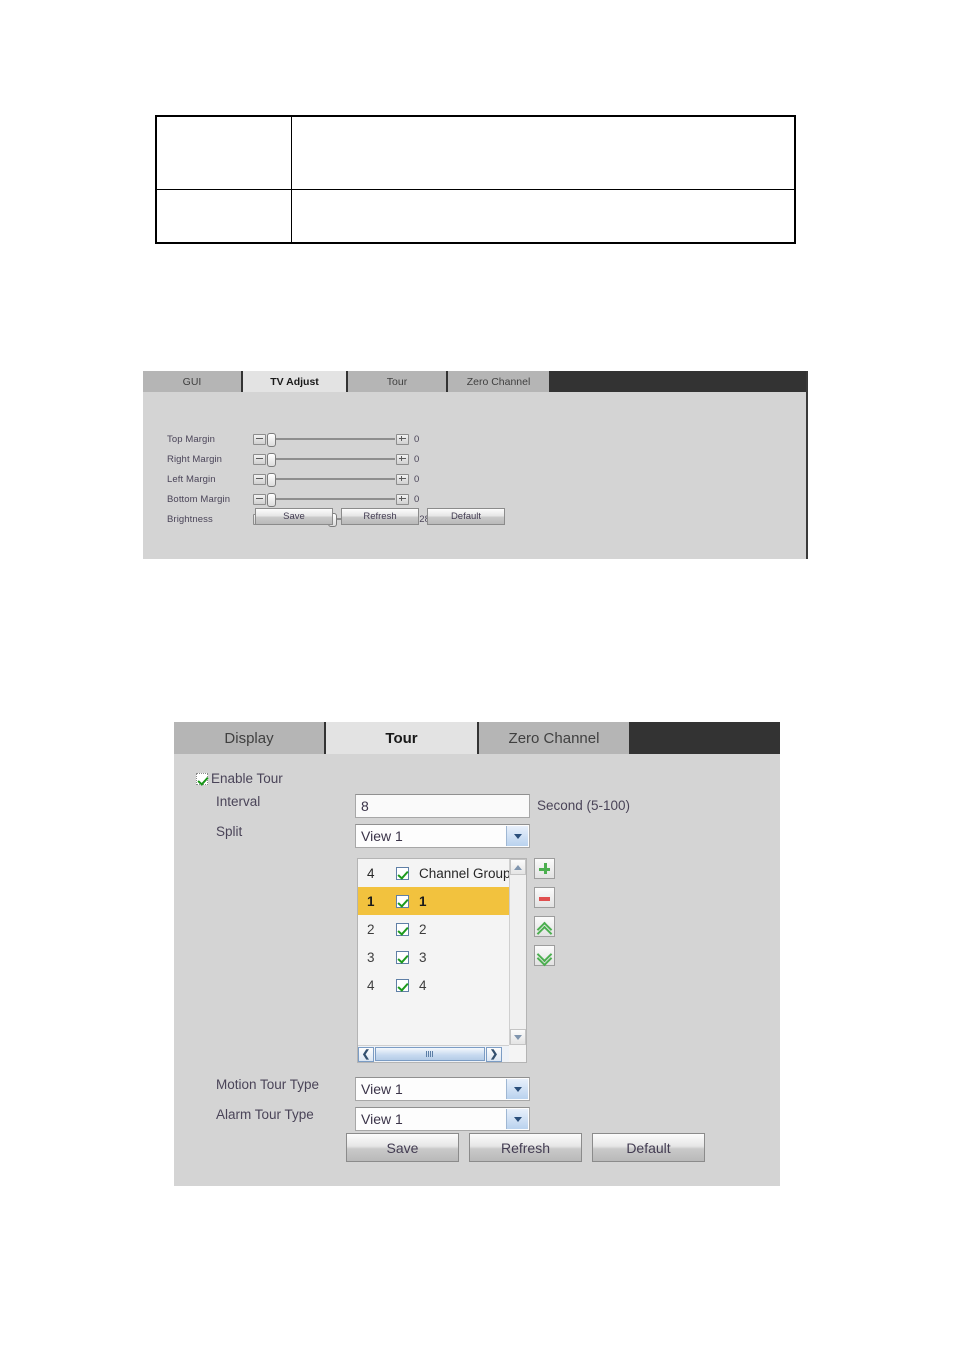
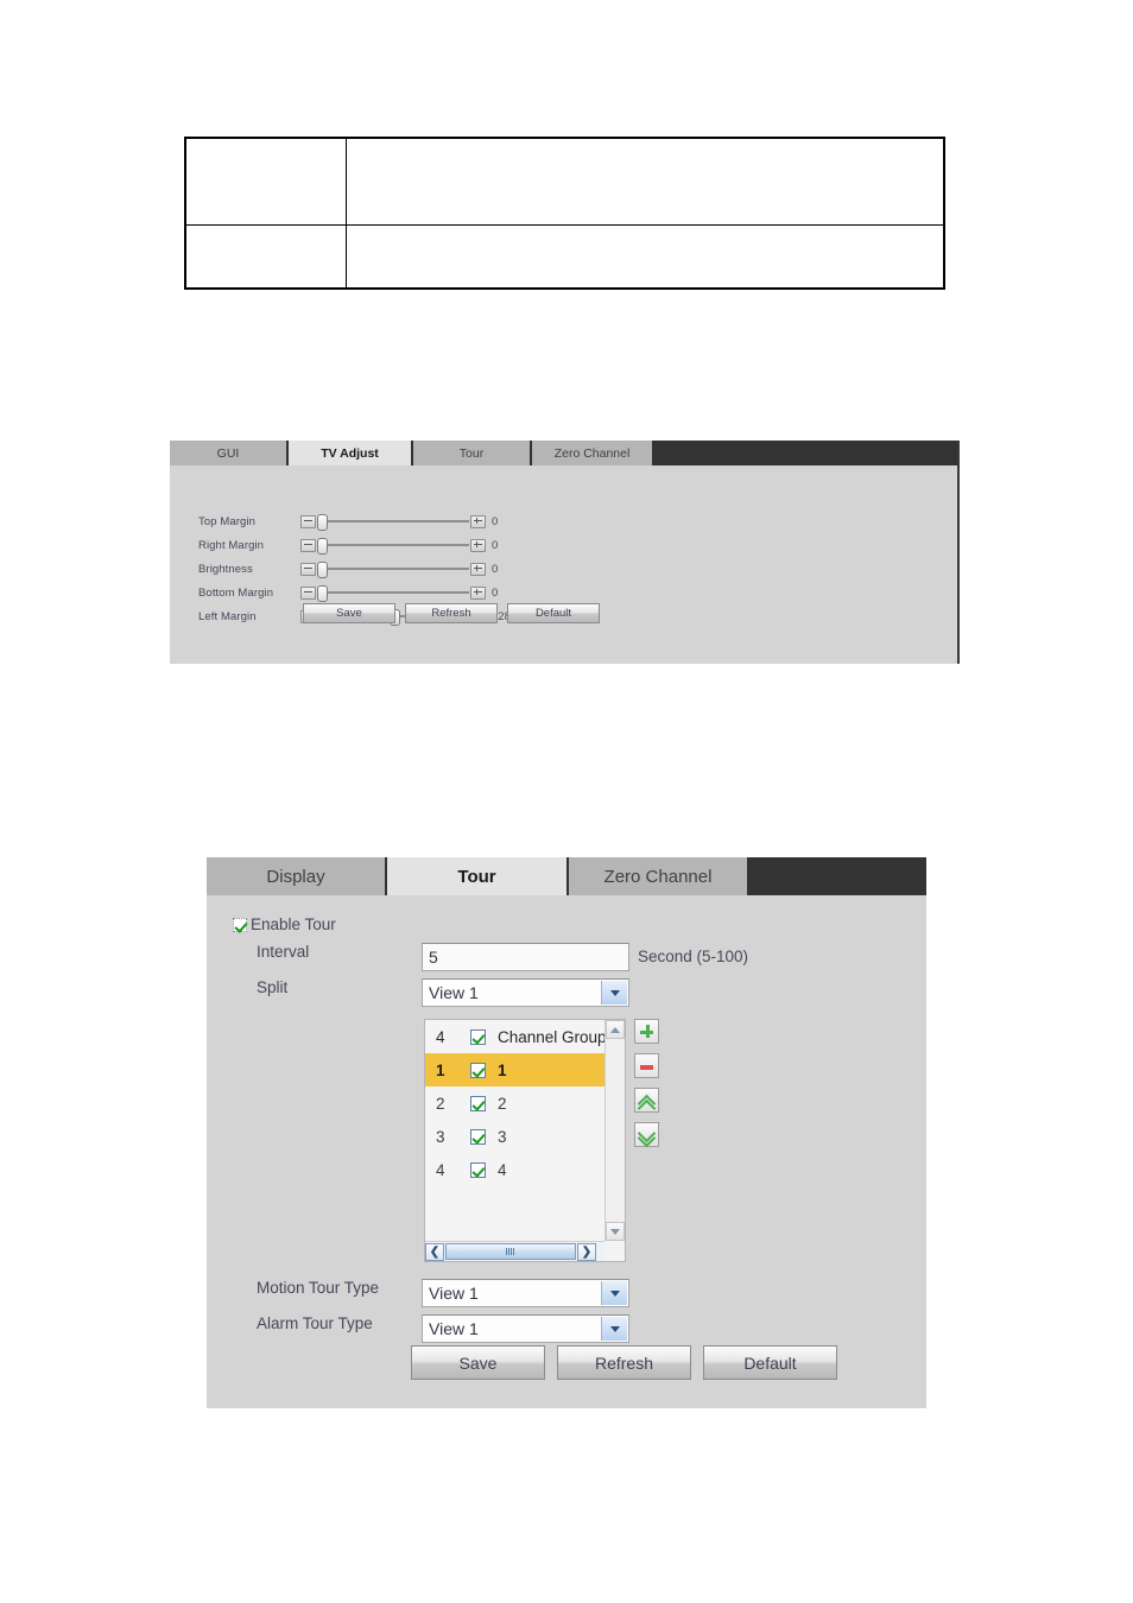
  GUI
  TV Adjust
  Tour
  Zero Channel
  Top Margin
  0
  Right Margin
  0
- Left Margin
+ Brightness
  0
  Bottom Margin
  0
- Brightness
+ Left Margin
  Save
  Refresh
  Default
  Display
  Tour
  Zero Channel
  Enable Tour
  Interval
- 8
+ 5
  Second (5-100)
  Split
  View 1
  4
  Channel Group
  1
  1
  2
  2
  3
  3
  4
  4
  ❮
  ❯
  Motion Tour Type
  View 1
  Alarm Tour Type
  View 1
  Save
  Refresh
  Default
